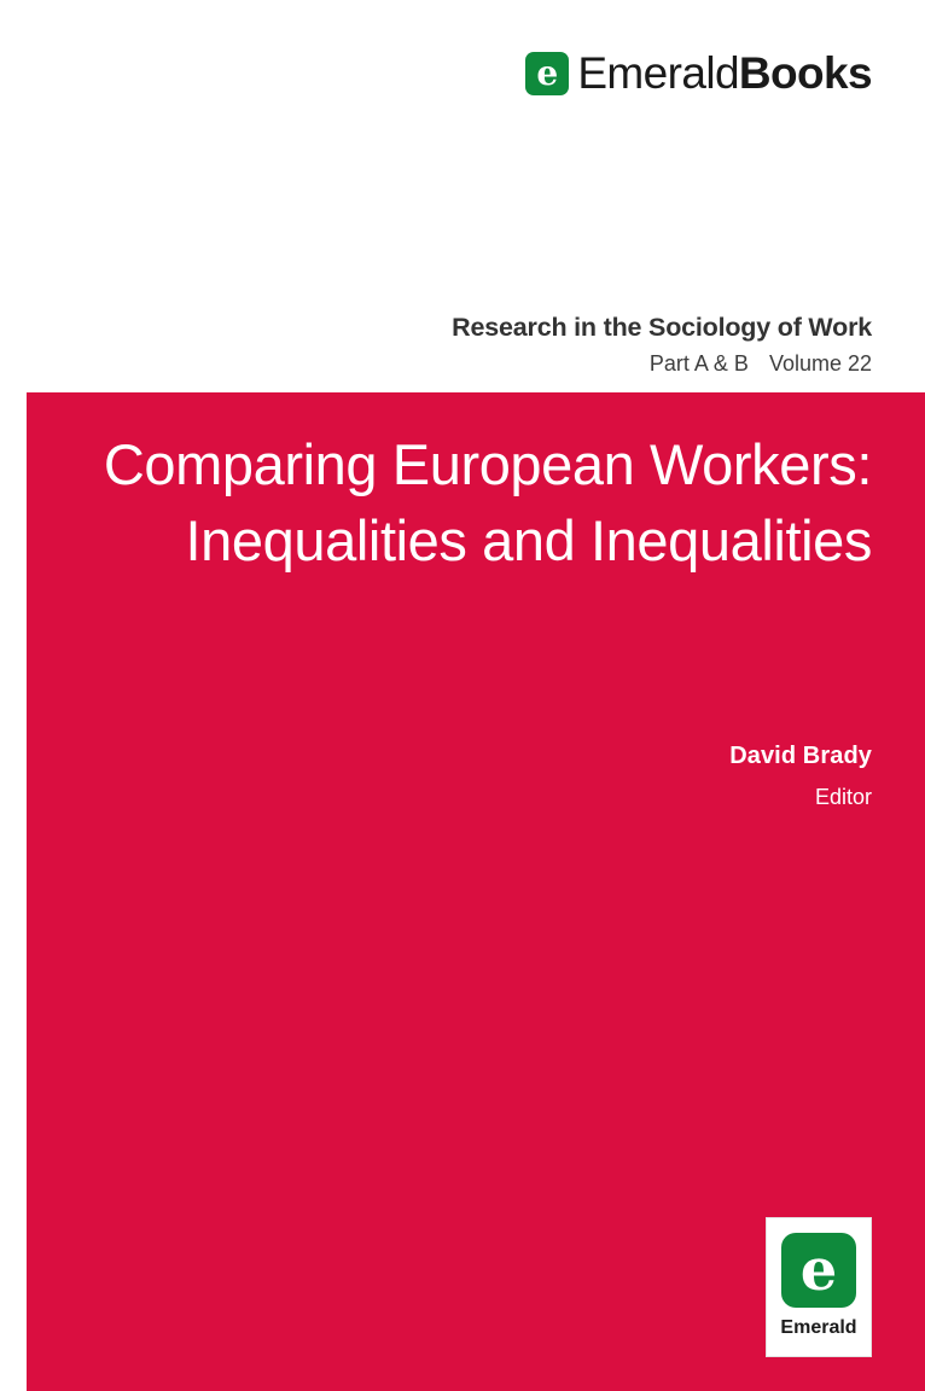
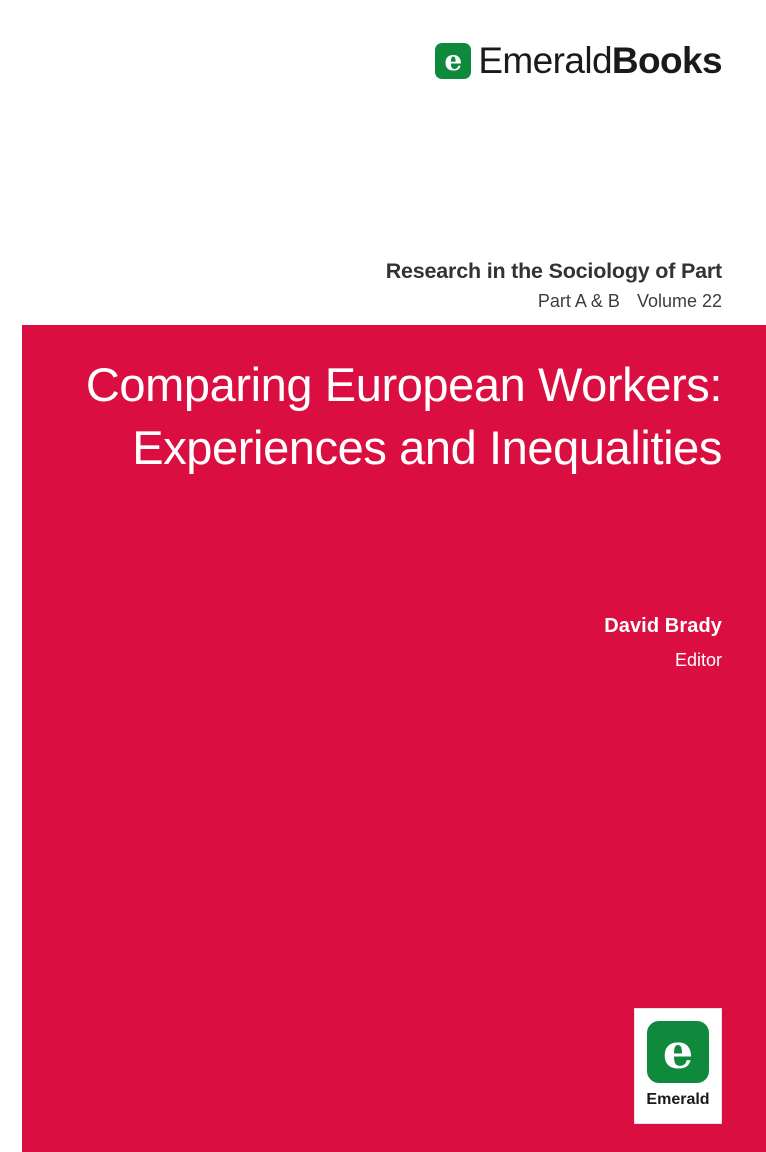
  e
  EmeraldBooks
- Research in the Sociology of Work
+ Research in the Sociology of Part
  Part A & B Volume 22
- Comparing European Workers: Inequalities and Inequalities
+ Comparing European Workers: Experiences and Inequalities
  David Brady
  Editor
  e
  Emerald
